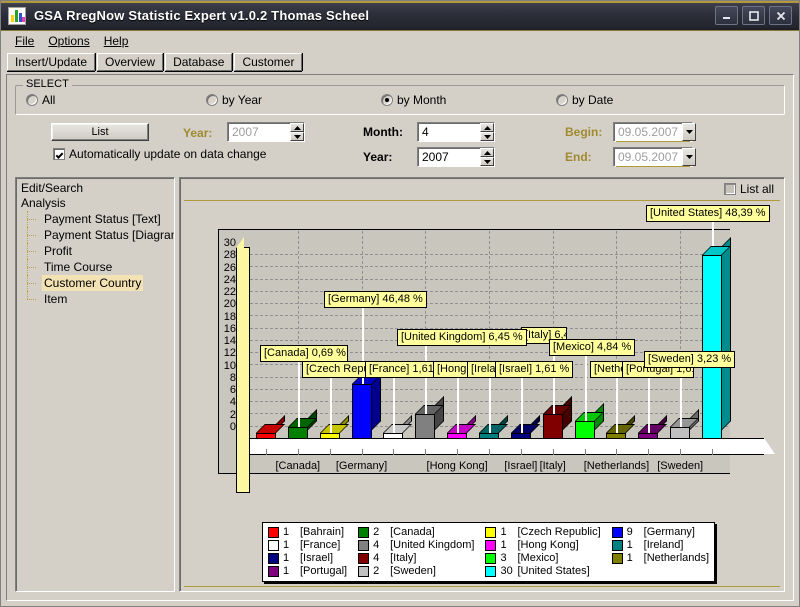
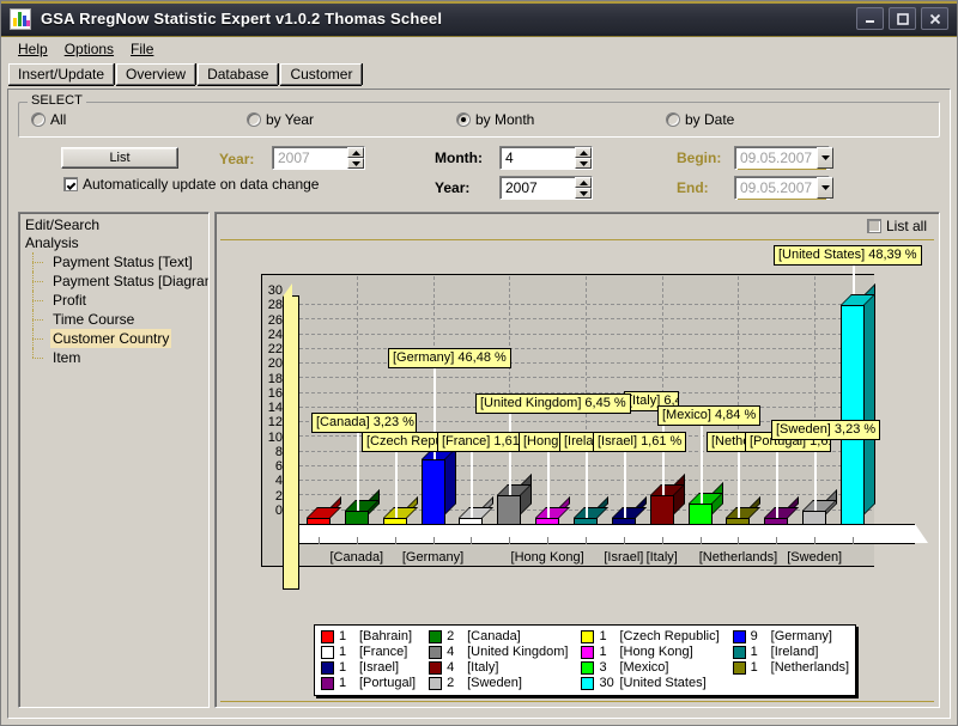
  GSA RregNow Statistic Expert v1.0.2 Thomas Scheel
- File
+ Help
  Options
- Help
+ File
  Insert/Update
  Overview
  Database
  Customer
  SELECT
  All
  by Year
  by Month
  by Date
  List
  Automatically update on data change
  Year:
  2007
  Month:
  4
  Year:
  2007
  Begin:
  09.05.2007
  End:
  09.05.2007
  Edit/Search
  Analysis
  Payment Status [Text]
  Payment Status [Diagra
  Profit
  Time Course
  Customer Country
  Item
  List all
  0
  2
  4
  6
  8
  10
  12
  14
  16
  18
  20
  22
  24
  26
  28
  30
  [Canada]
  [Germany]
  [Hong Kong]
  [Israel]
  [Italy]
  [Netherlands]
  [Sweden]
- [Canada] 0,69 %
+ [Canada] 3,23 %
  [Germany] 46,48 %
  [France] 1,61
  [United Kingdom] 6,45 %
  [Israel] 1,61 %
  Italy] 6,4
  [Mexico] 4,84 %
  [Portugal] 1,6
  [Sweden] 3,23 %
  [United States] 48,39 %
  1
  [Bahrain]
  2
  [Canada]
  1
  [Czech Republic]
  9
  [Germany]
  1
  [France]
  4
  [United Kingdom]
  1
  [Hong Kong]
  1
  [Ireland]
  1
  [Israel]
  4
  [Italy]
  3
  [Mexico]
  1
  [Netherlands]
  1
  [Portugal]
  2
  [Sweden]
  30
  [United States]
